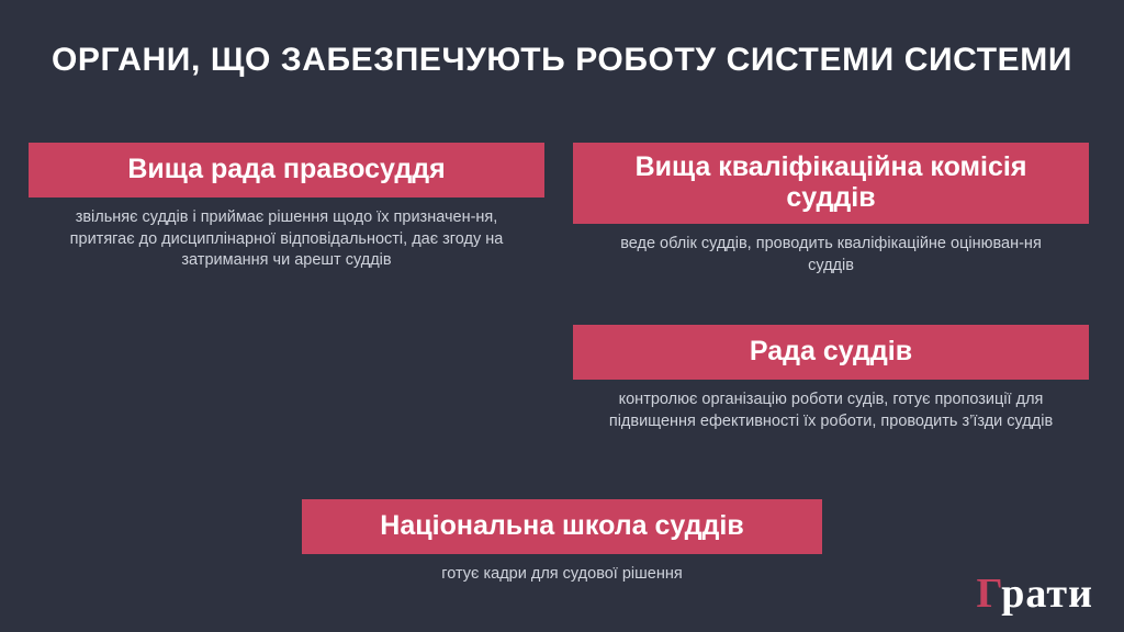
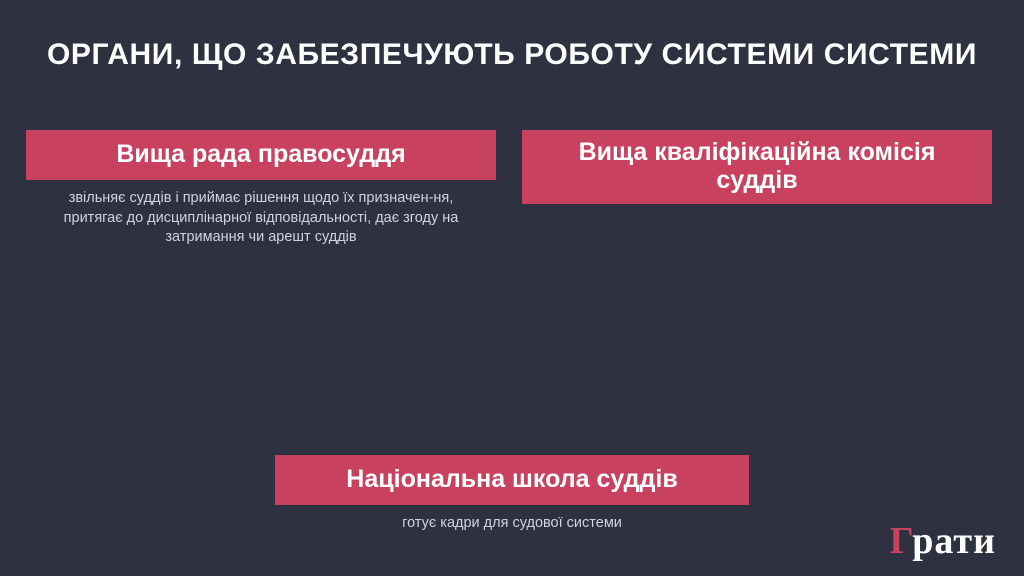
  ОРГАНИ, ЩО ЗАБЕЗПЕЧУЮТЬ РОБОТУ СИСТЕМИ СИСТЕМИ
  Вища рада правосуддя
  звільняє суддів і приймає рішення щодо їх призначен-ня, притягає до дисциплінарної відповідальності, дає згоду на затримання чи арешт суддів
  Вища кваліфікаційна комісія суддів
- веде облік суддів, проводить кваліфікаційне оцінюван-ня суддів
- Рада суддів
- контролює організацію роботи судів, готує пропозиції для підвищення ефективності їх роботи, проводить з’їзди суддів
  Національна школа суддів
- готує кадри для судової рішення
+ готує кадри для судової системи
  Грати
